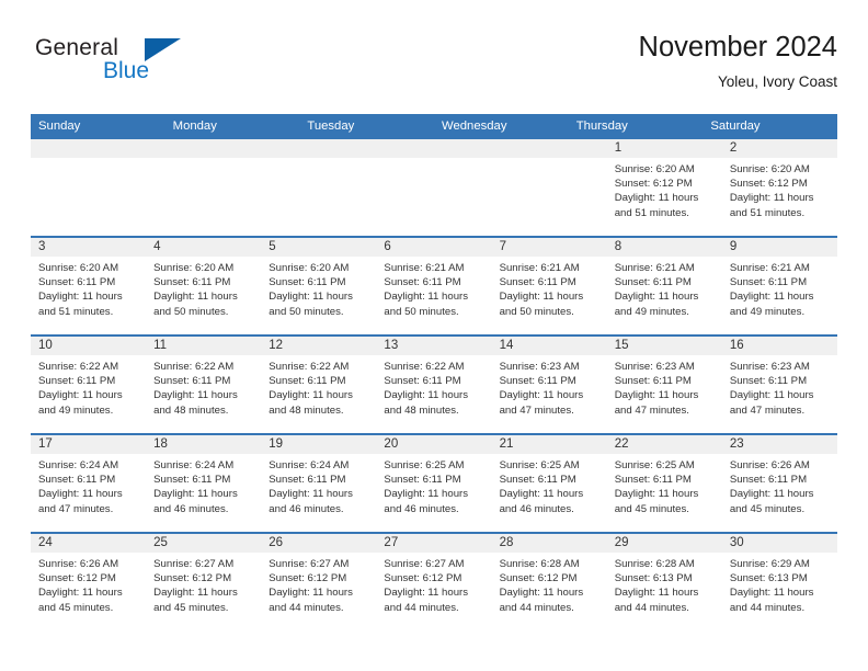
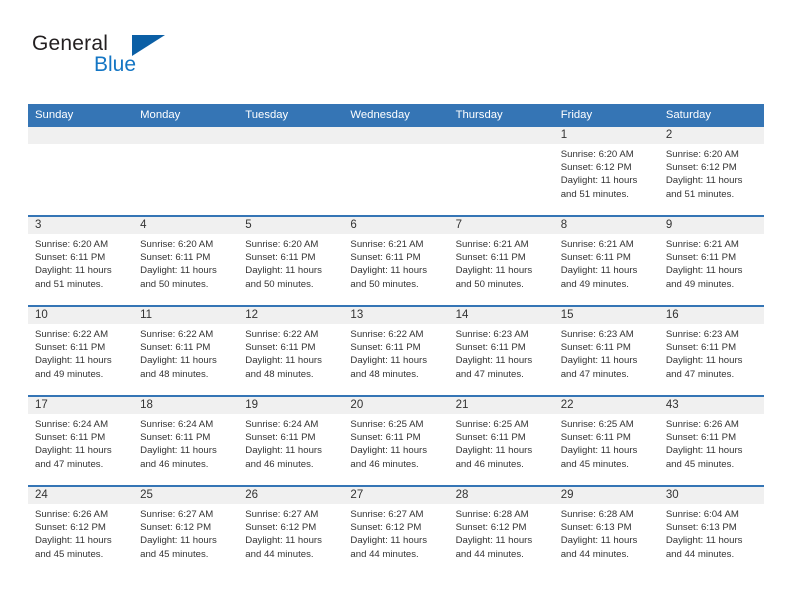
  General
  Blue
- November 2024
- Yoleu, Ivory Coast
  Sunday
  Monday
  Tuesday
  Wednesday
  Thursday
+ Friday
  Saturday
  1
  Sunrise: 6:20 AM
  Sunset: 6:12 PM
  Daylight: 11 hours
  and 51 minutes.
  2
  Sunrise: 6:20 AM
  Sunset: 6:12 PM
  Daylight: 11 hours
  and 51 minutes.
  3
  Sunrise: 6:20 AM
  Sunset: 6:11 PM
  Daylight: 11 hours
  and 51 minutes.
  4
  Sunrise: 6:20 AM
  Sunset: 6:11 PM
  Daylight: 11 hours
  and 50 minutes.
  5
  Sunrise: 6:20 AM
  Sunset: 6:11 PM
  Daylight: 11 hours
  and 50 minutes.
  6
  Sunrise: 6:21 AM
  Sunset: 6:11 PM
  Daylight: 11 hours
  and 50 minutes.
  7
  Sunrise: 6:21 AM
  Sunset: 6:11 PM
  Daylight: 11 hours
  and 50 minutes.
  8
  Sunrise: 6:21 AM
  Sunset: 6:11 PM
  Daylight: 11 hours
  and 49 minutes.
  9
  Sunrise: 6:21 AM
  Sunset: 6:11 PM
  Daylight: 11 hours
  and 49 minutes.
  10
  Sunrise: 6:22 AM
  Sunset: 6:11 PM
  Daylight: 11 hours
  and 49 minutes.
  11
  Sunrise: 6:22 AM
  Sunset: 6:11 PM
  Daylight: 11 hours
  and 48 minutes.
  12
  Sunrise: 6:22 AM
  Sunset: 6:11 PM
  Daylight: 11 hours
  and 48 minutes.
  13
  Sunrise: 6:22 AM
  Sunset: 6:11 PM
  Daylight: 11 hours
  and 48 minutes.
  14
  Sunrise: 6:23 AM
  Sunset: 6:11 PM
  Daylight: 11 hours
  and 47 minutes.
  15
  Sunrise: 6:23 AM
  Sunset: 6:11 PM
  Daylight: 11 hours
  and 47 minutes.
  16
  Sunrise: 6:23 AM
  Sunset: 6:11 PM
  Daylight: 11 hours
  and 47 minutes.
  17
  Sunrise: 6:24 AM
  Sunset: 6:11 PM
  Daylight: 11 hours
  and 47 minutes.
  18
  Sunrise: 6:24 AM
  Sunset: 6:11 PM
  Daylight: 11 hours
  and 46 minutes.
  19
  Sunrise: 6:24 AM
  Sunset: 6:11 PM
  Daylight: 11 hours
  and 46 minutes.
  20
  Sunrise: 6:25 AM
  Sunset: 6:11 PM
  Daylight: 11 hours
  and 46 minutes.
  21
  Sunrise: 6:25 AM
  Sunset: 6:11 PM
  Daylight: 11 hours
  and 46 minutes.
  22
  Sunrise: 6:25 AM
  Sunset: 6:11 PM
  Daylight: 11 hours
  and 45 minutes.
- 23
+ 43
  Sunrise: 6:26 AM
  Sunset: 6:11 PM
  Daylight: 11 hours
  and 45 minutes.
  24
  Sunrise: 6:26 AM
  Sunset: 6:12 PM
  Daylight: 11 hours
  and 45 minutes.
  25
  Sunrise: 6:27 AM
  Sunset: 6:12 PM
  Daylight: 11 hours
  and 45 minutes.
  26
  Sunrise: 6:27 AM
  Sunset: 6:12 PM
  Daylight: 11 hours
  and 44 minutes.
  27
  Sunrise: 6:27 AM
  Sunset: 6:12 PM
  Daylight: 11 hours
  and 44 minutes.
  28
  Sunrise: 6:28 AM
  Sunset: 6:12 PM
  Daylight: 11 hours
  and 44 minutes.
  29
  Sunrise: 6:28 AM
  Sunset: 6:13 PM
  Daylight: 11 hours
  and 44 minutes.
  30
- Sunrise: 6:29 AM
+ Sunrise: 6:04 AM
  Sunset: 6:13 PM
  Daylight: 11 hours
  and 44 minutes.
